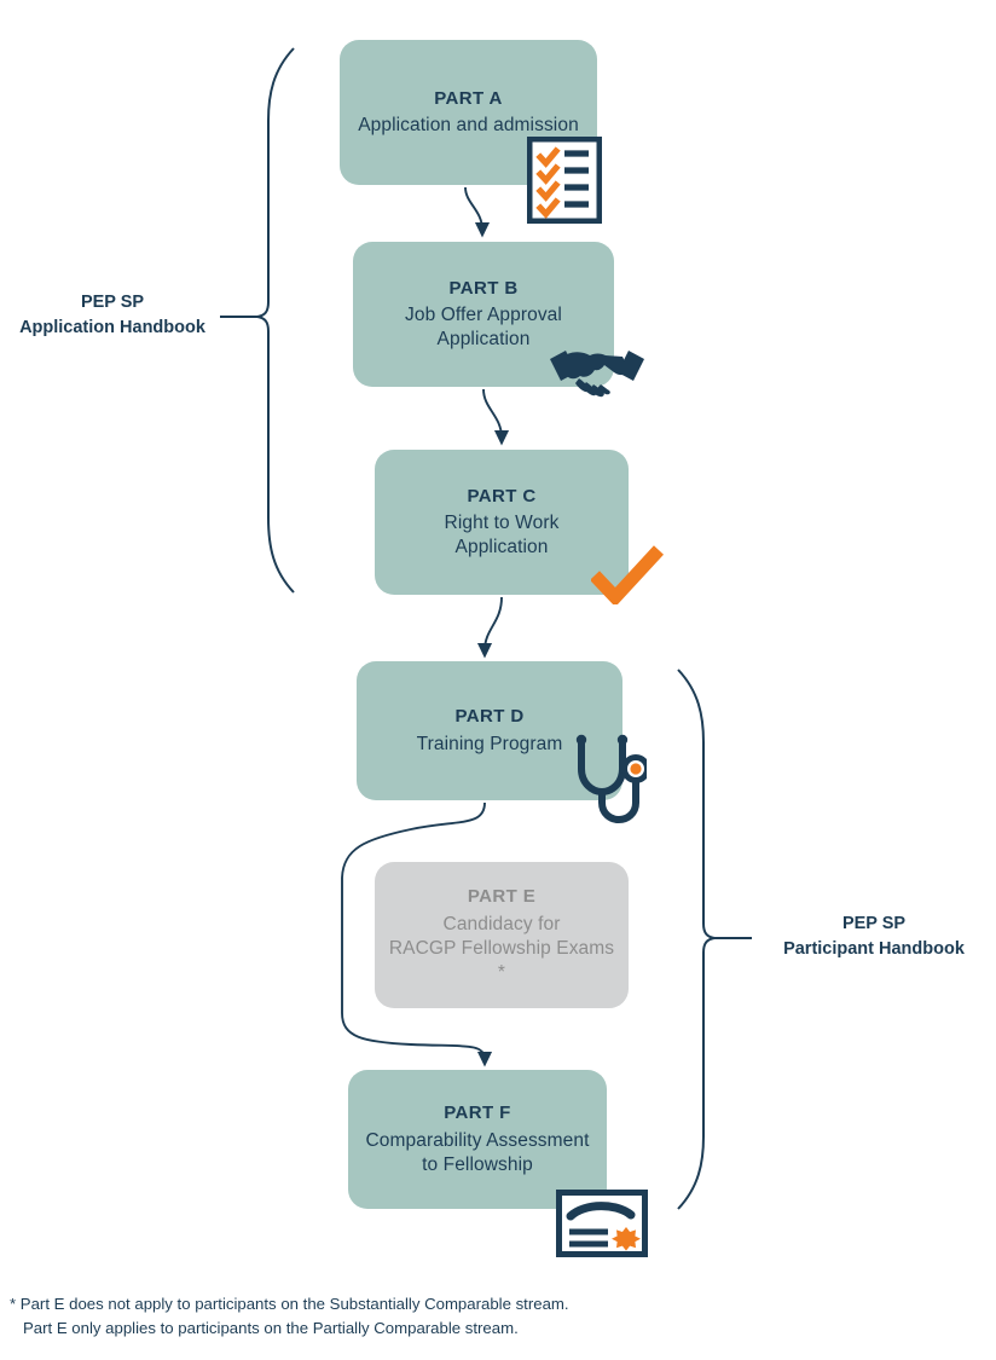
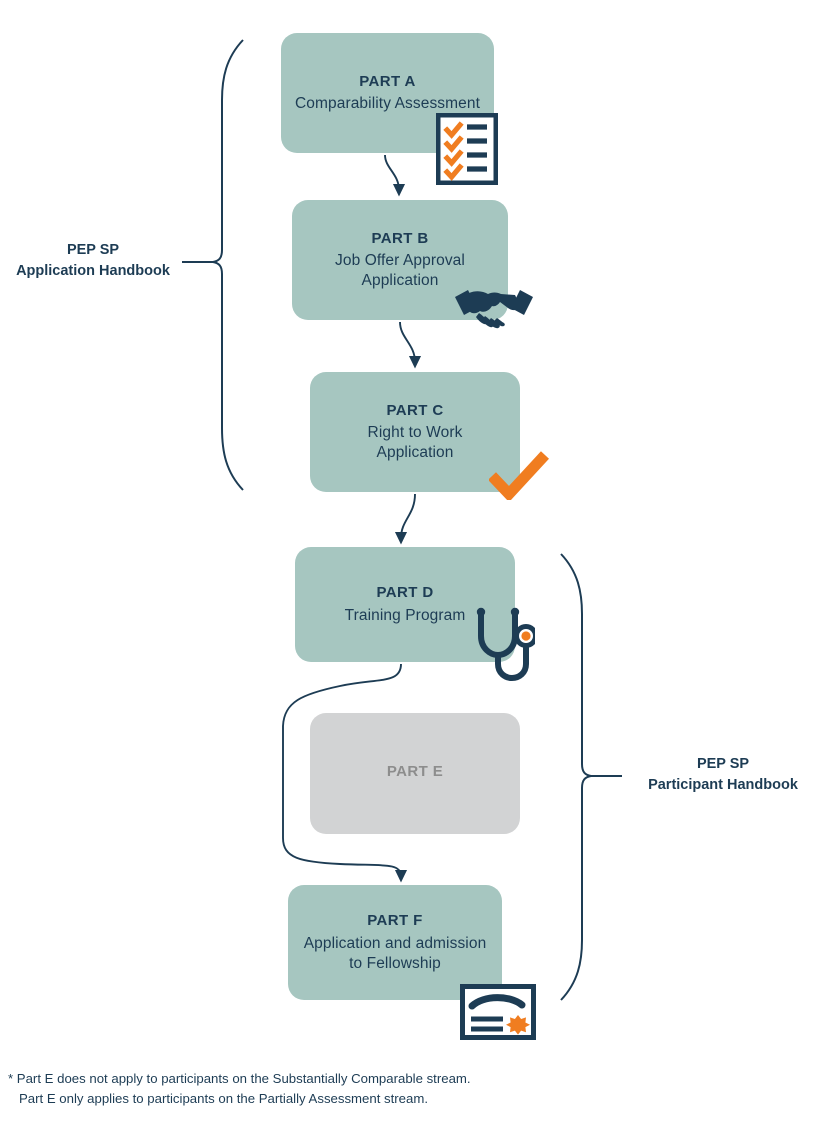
  PART A
- Application and admission
+ Comparability Assessment
  PART B
  Job Offer Approval
  Application
  PART C
  Right to Work
  Application
  PART D
  Training Program
  PART E
- Candidacy for
- RACGP Fellowship Exams *
  PART F
- Comparability Assessment
+ Application and admission
  to Fellowship
  PEP SP
  Application Handbook
  PEP SP
  Participant Handbook
  * Part E does not apply to participants on the Substantially Comparable stream.
- Part E only applies to participants on the Partially Comparable stream.
+ Part E only applies to participants on the Partially Assessment stream.
